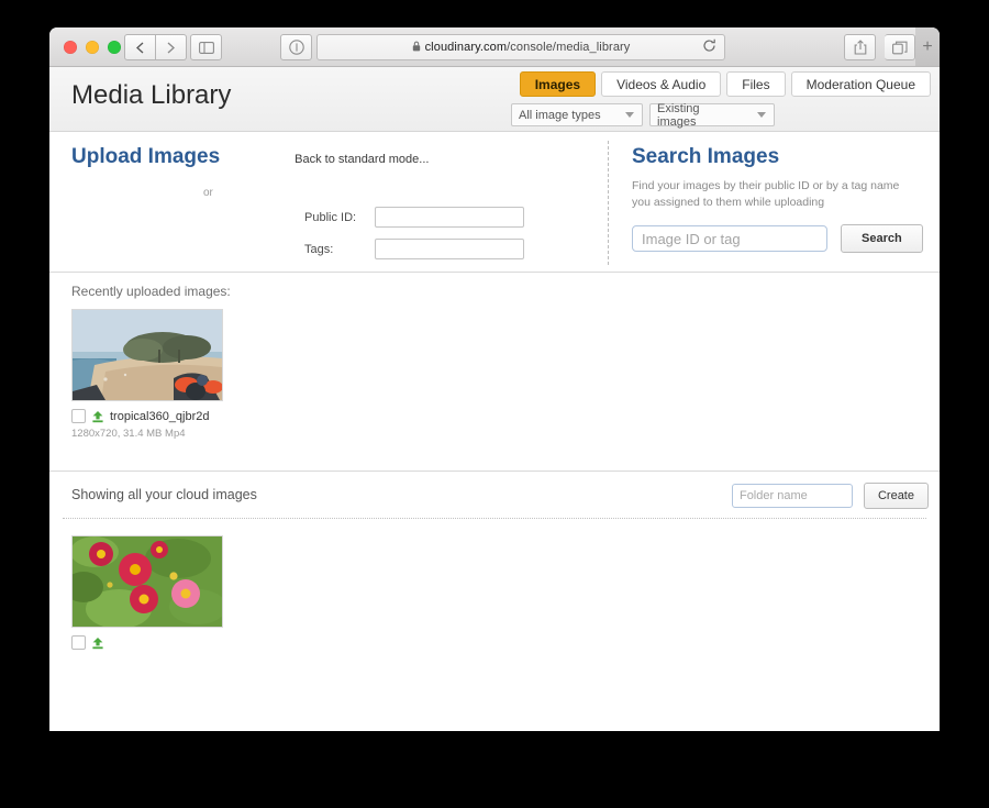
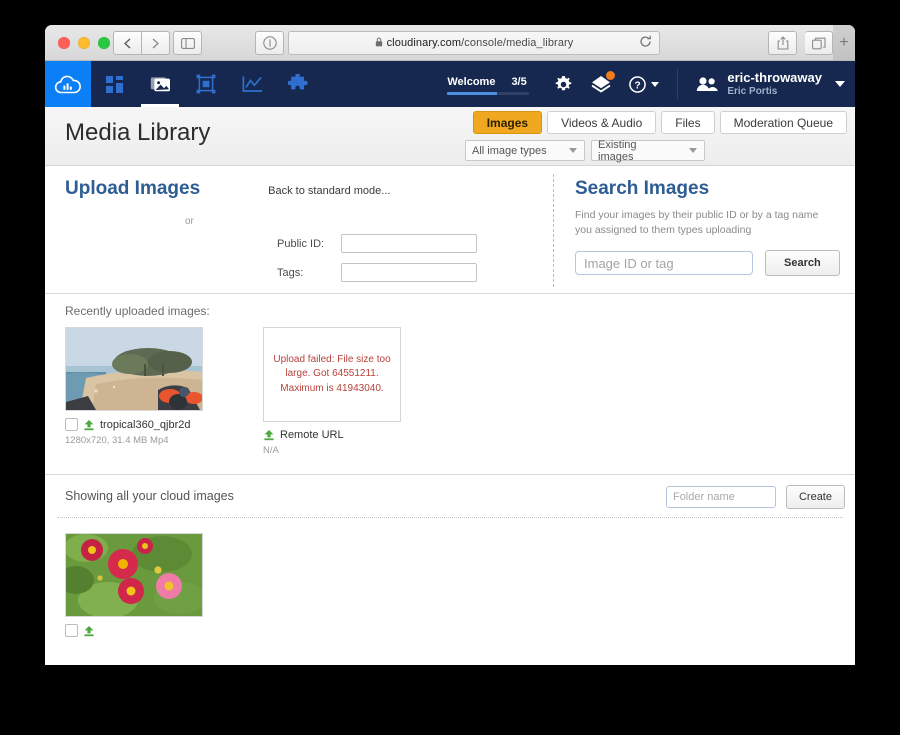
  cloudinary.com/console/media_library
  +
+ Welcome
+ 3/5
+ ?
+ eric-throwaway
+ Eric Portis
  Media Library
  Images
  Videos & Audio
  Files
  Moderation Queue
  All image types
  Existing images
  Upload Images
  Back to standard mode...
  or
  Public ID:
  Tags:
  Search Images
- Find your images by their public ID or by a tag name you assigned to them while uploading
+ Find your images by their public ID or by a tag name you assigned to them types uploading
  Image ID or tag
  Search
  Recently uploaded images:
  tropical360_qjbr2d
  1280x720, 31.4 MB Mp4
+ Upload failed: File size too large. Got 64551211. Maximum is 41943040.
+ Remote URL
+ N/A
  Showing all your cloud images
  Folder name
  Create
